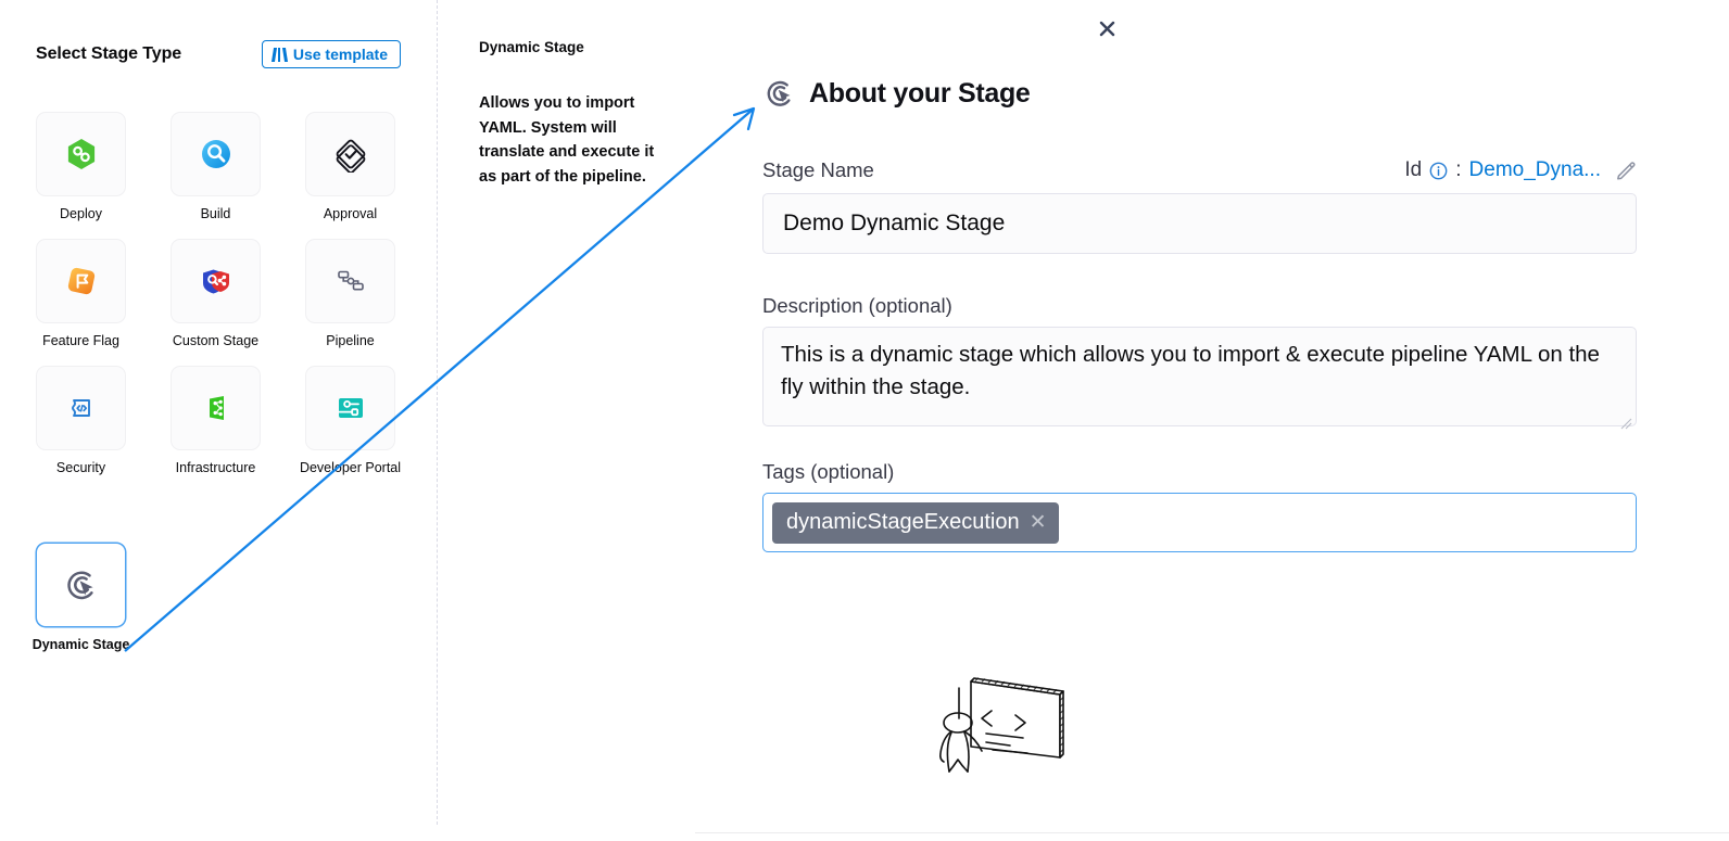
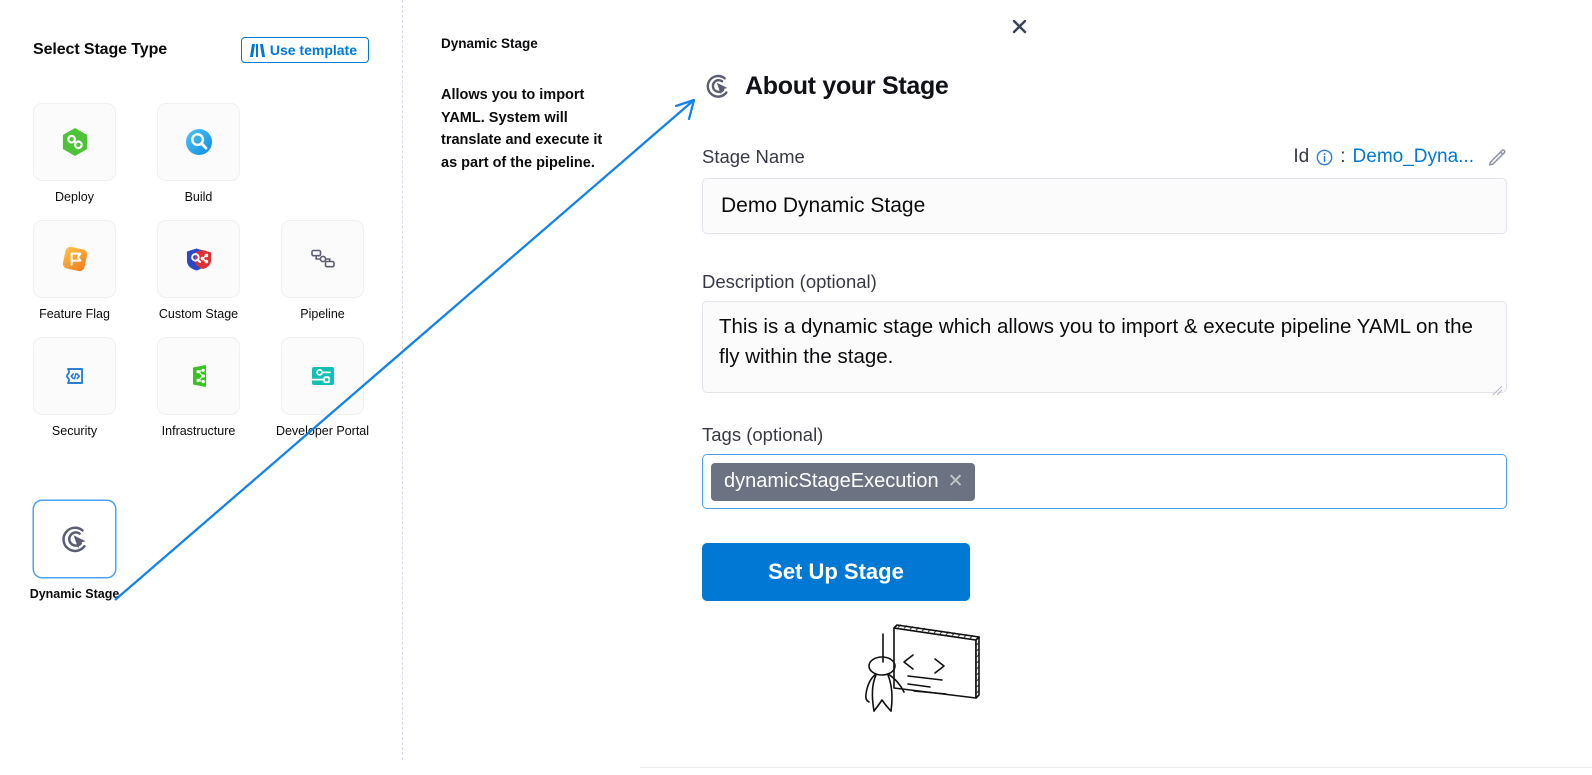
  Select Stage Type
  Use template
  Deploy
  Build
- Approval
  Feature Flag
  Custom Stage
  Pipeline
  Security
  Infrastructure
  Develper Portal
  Dynamic Stage
  Dynamic Stage
  Allows you to import YAML. System will translate and execute it as part of the pipeline.
  About your Stage
  Stage Name
  Id
  :
  Demo_Dyna...
  Demo Dynamic Stage
  Description (optional)
  Tags (optional)
  dynamicStageExecution
  ✕
+ Set Up Stage
